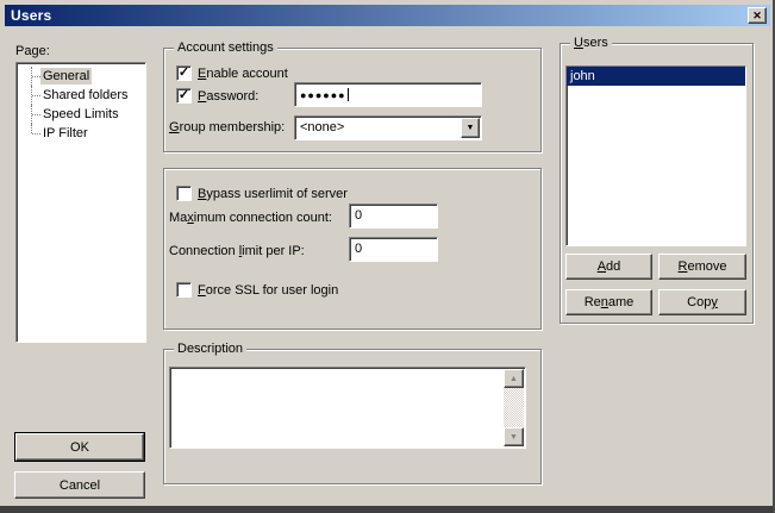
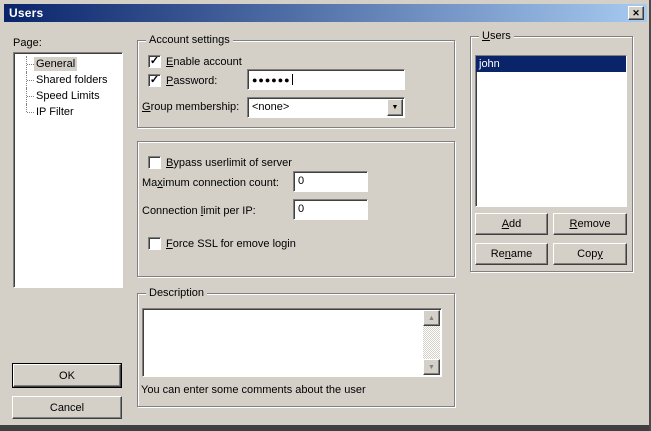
  Users
  ✕
  Page:
  General
  Shared folders
  Speed Limits
  IP Filter
  OK
  Cancel
  Account settings
  ✓
  Enable account
  ✓
  Password:
  ●●●●●●
  Group membership:
  <none>
  Bypass userlimit of server
  Maximum connection count:
  0
  Connection limit per IP:
  0
- Force SSL for user login
+ Force SSL for emove login
  Description
+ You can enter some comments about the user
  Users
  john
  Add
  Remove
  Rename
  Copy
